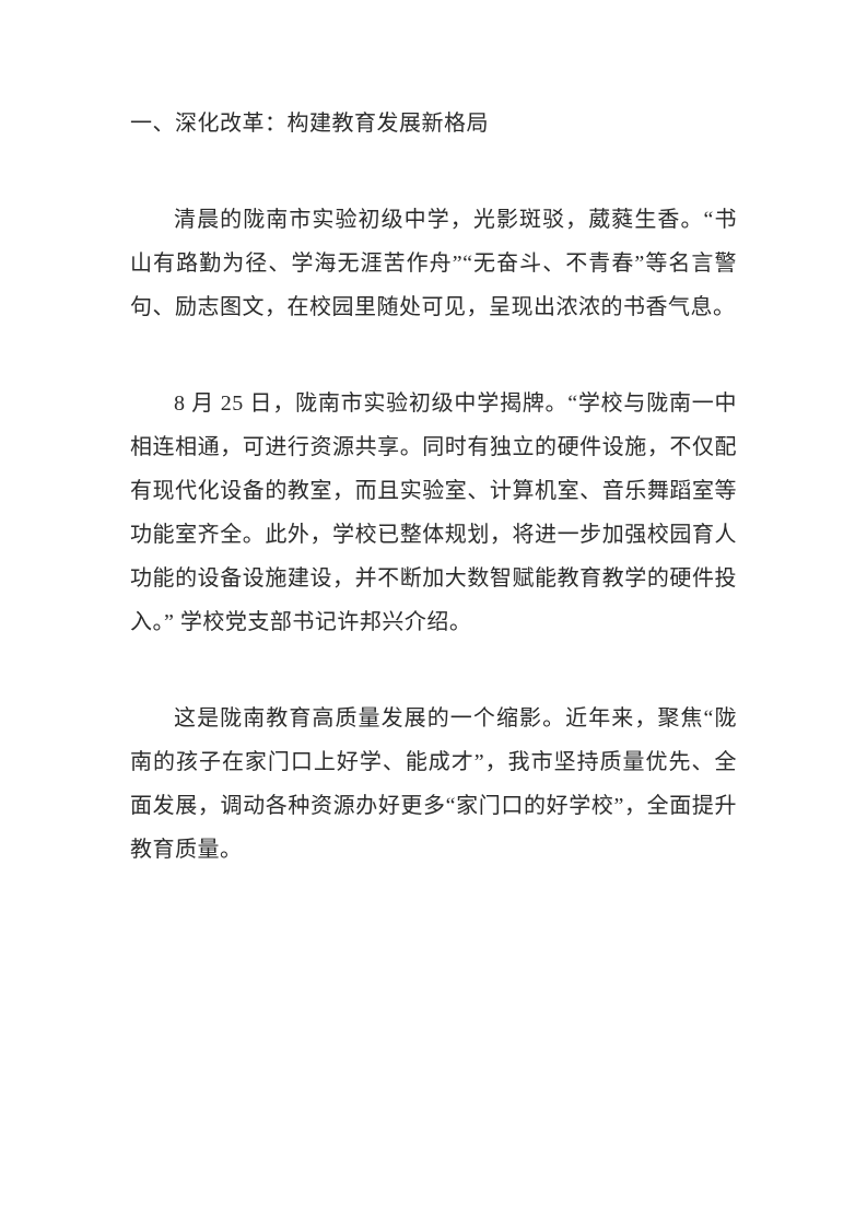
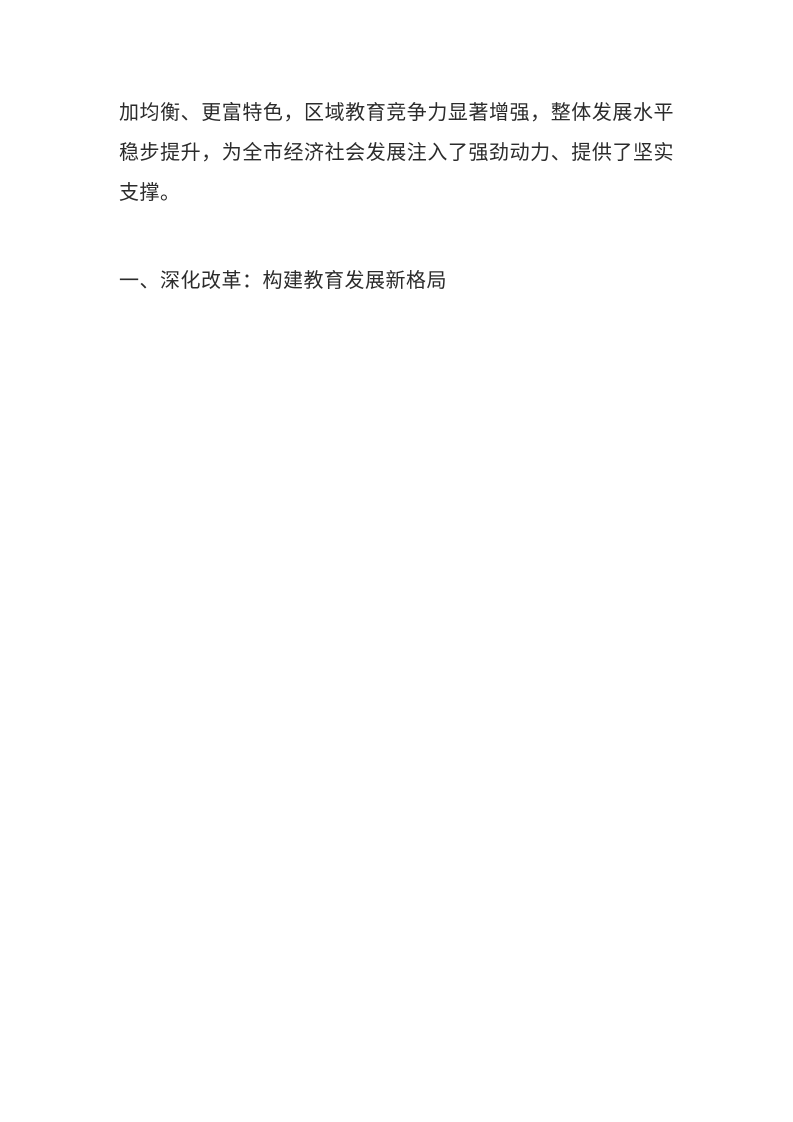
+ 加均衡、更富特色，区域教育竞争力显著增强，整体发展水平稳步提升，为全市经济社会发展注入了强劲动力、提供了坚实支撑。
  一、深化改革：构建教育发展新格局
- 清晨的陇南市实验初级中学，光影斑驳，葳蕤生香。“书山有路勤为径、学海无涯苦作舟”“无奋斗、不青春”等名言警句、励志图文，在校园里随处可见，呈现出浓浓的书香气息。
- 8 月 25 日，陇南市实验初级中学揭牌。“学校与陇南一中相连相通，可进行资源共享。同时有独立的硬件设施，不仅配有现代化设备的教室，而且实验室、计算机室、音乐舞蹈室等功能室齐全。此外，学校已整体规划，将进一步加强校园育人功能的设备设施建设，并不断加大数智赋能教育教学的硬件投入。” 学校党支部书记许邦兴介绍。
- 这是陇南教育高质量发展的一个缩影。近年来，聚焦“陇南的孩子在家门口上好学、能成才”，我市坚持质量优先、全面发展，调动各种资源办好更多“家门口的好学校”，全面提升教育质量。
